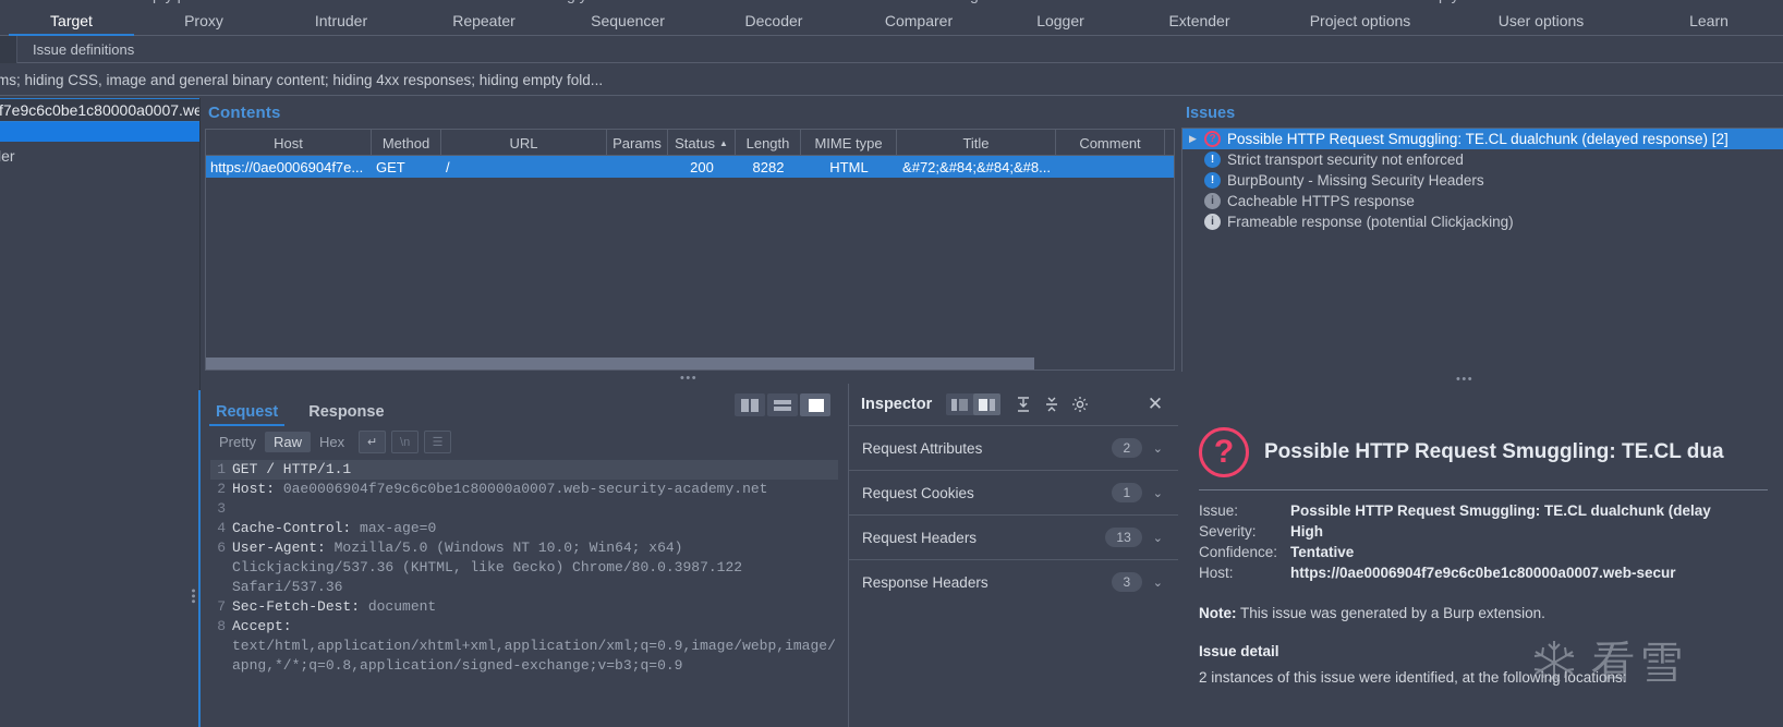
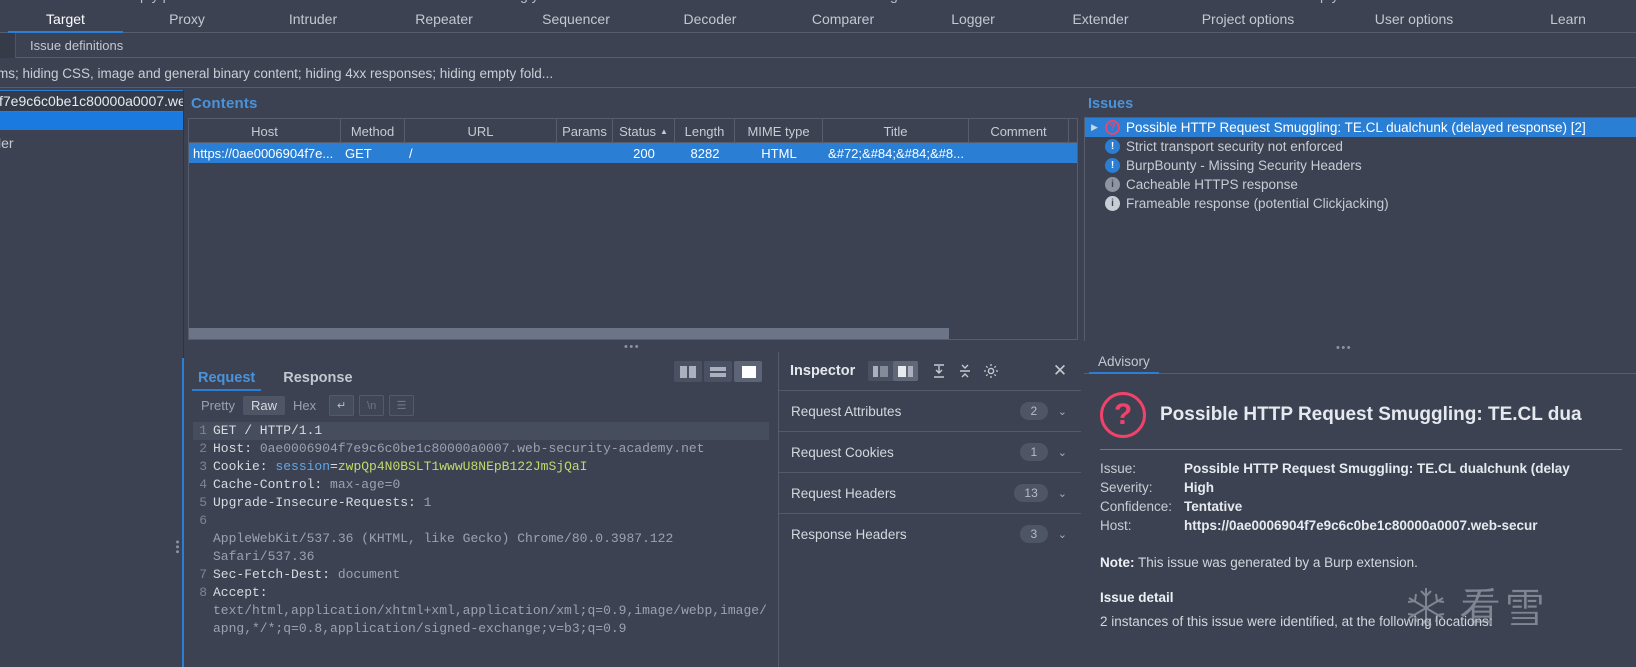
  Target
  Proxy
  Intruder
  Repeater
  Sequencer
  Decoder
  Comparer
  Logger
  Extender
  Project options
  User options
  Learn
  Issue definitions
  ms; hiding CSS, image and general binary content; hiding 4xx responses; hiding empty fold...
  f7e9c6c0be1c80000a0007.we
  Contents
  Host
  Method
  URL
  Params
  Status
  ▲
  Length
  MIME type
  Title
  Comment
  https://0ae0006904f7e...
  GET
  /
  200
  8282
  HTML
  &#72;&#84;&#84;&#8...
  •••
  Request
  Response
  Pretty
  Raw
  Hex
  ↵
  \n
  ☰
  1
  GET / HTTP/1.1
  2
  Host: 0ae0006904f7e9c6c0be1c80000a0007.web-security-academy.net
  3
+ Cookie: session=zwpQp4N0BSLT1wwwU8NEpB122JmSjQaI
  4
  Cache-Control: max-age=0
+ 5
+ Upgrade-Insecure-Requests: 1
  6
- User-Agent: Mozilla/5.0 (Windows NT 10.0; Win64; x64)
- Clickjacking/537.36 (KHTML, like Gecko) Chrome/80.0.3987.122
+ AppleWebKit/537.36 (KHTML, like Gecko) Chrome/80.0.3987.122
  Safari/537.36
  7
  Sec-Fetch-Dest: document
  8
  Accept:
  text/html,application/xhtml+xml,application/xml;q=0.9,image/webp,image/
  apng,*/*;q=0.8,application/signed-exchange;v=b3;q=0.9
  Inspector
  Request Attributes
  2
  ⌄
  Request Cookies
  1
  ⌄
  Request Headers
  13
  ⌄
  Response Headers
  3
  ⌄
  ✕
  Issues
  ▶
  ?
  Possible HTTP Request Smuggling: TE.CL dualchunk (delayed response) [2]
  !
  Strict transport security not enforced
  !
  BurpBounty - Missing Security Headers
  i
  Cacheable HTTPS response
  i
  Frameable response (potential Clickjacking)
  •••
+ Advisory
  ?
  Possible HTTP Request Smuggling: TE.CL dua
  Issue:
  Possible HTTP Request Smuggling: TE.CL dualchunk (delay
  Severity:
  High
  Confidence:
  Tentative
  Host:
  https://0ae0006904f7e9c6c0be1c80000a0007.web-secur
  Note: This issue was generated by a Burp extension.
  Issue detail
  2 instances of this issue were identified, at the following locations:
  看雪
